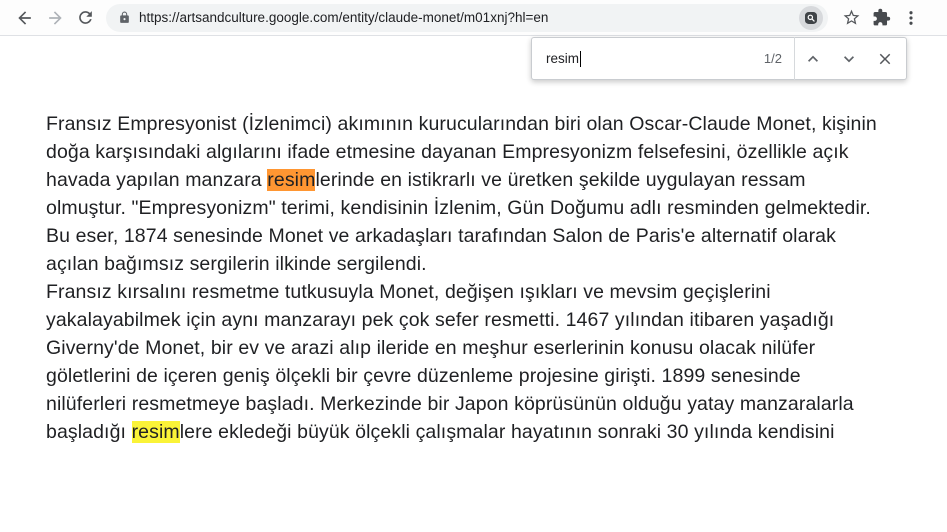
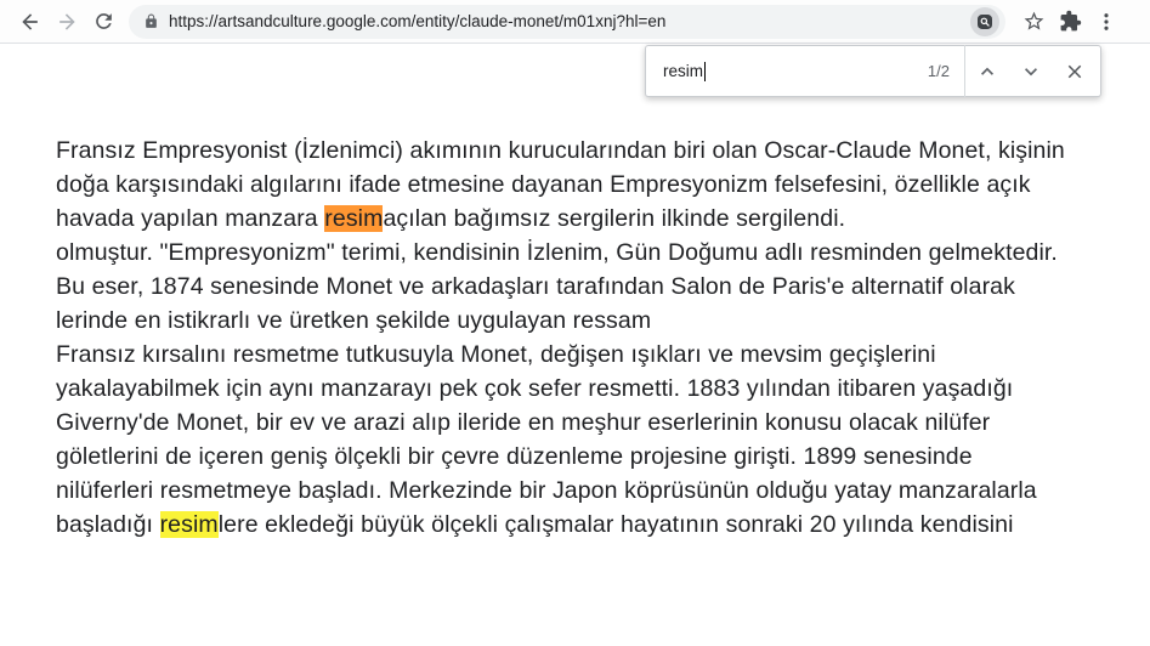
  https://artsandculture.google.com/entity/claude-monet/m01xnj?hl=en
  resim
  1/2
  Fransız Empresyonist (İzlenimci) akımının kurucularından biri olan Oscar-Claude Monet, kişinin
  doğa karşısındaki algılarını ifade etmesine dayanan Empresyonizm felsefesini, özellikle açık
- havada yapılan manzara resimlerinde en istikrarlı ve üretken şekilde uygulayan ressam
+ havada yapılan manzara resimaçılan bağımsız sergilerin ilkinde sergilendi.
  olmuştur. "Empresyonizm" terimi, kendisinin İzlenim, Gün Doğumu adlı resminden gelmektedir.
  Bu eser, 1874 senesinde Monet ve arkadaşları tarafından Salon de Paris'e alternatif olarak
- açılan bağımsız sergilerin ilkinde sergilendi.
+ lerinde en istikrarlı ve üretken şekilde uygulayan ressam
  Fransız kırsalını resmetme tutkusuyla Monet, değişen ışıkları ve mevsim geçişlerini
- yakalayabilmek için aynı manzarayı pek çok sefer resmetti. 1467 yılından itibaren yaşadığı
+ yakalayabilmek için aynı manzarayı pek çok sefer resmetti. 1883 yılından itibaren yaşadığı
  Giverny'de Monet, bir ev ve arazi alıp ileride en meşhur eserlerinin konusu olacak nilüfer
  göletlerini de içeren geniş ölçekli bir çevre düzenleme projesine girişti. 1899 senesinde
  nilüferleri resmetmeye başladı. Merkezinde bir Japon köprüsünün olduğu yatay manzaralarla
- başladığı resimlere ekledeği büyük ölçekli çalışmalar hayatının sonraki 30 yılında kendisini
+ başladığı resimlere ekledeği büyük ölçekli çalışmalar hayatının sonraki 20 yılında kendisini
